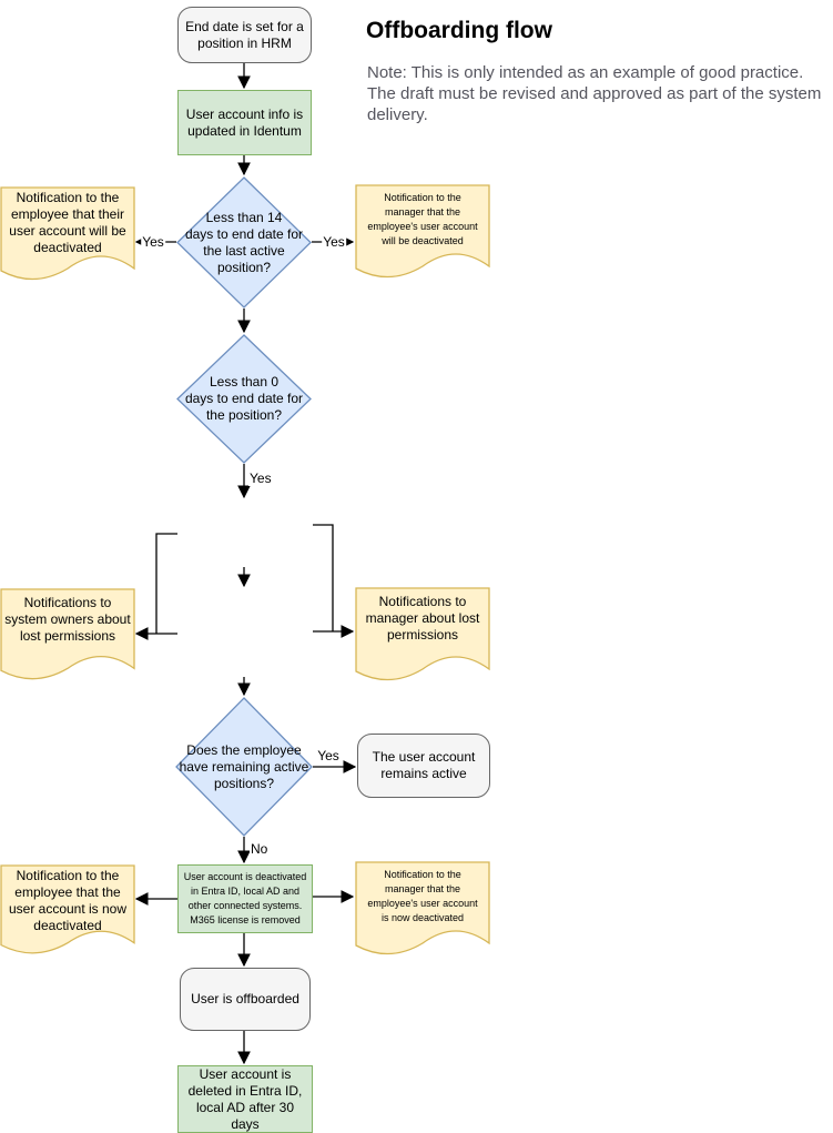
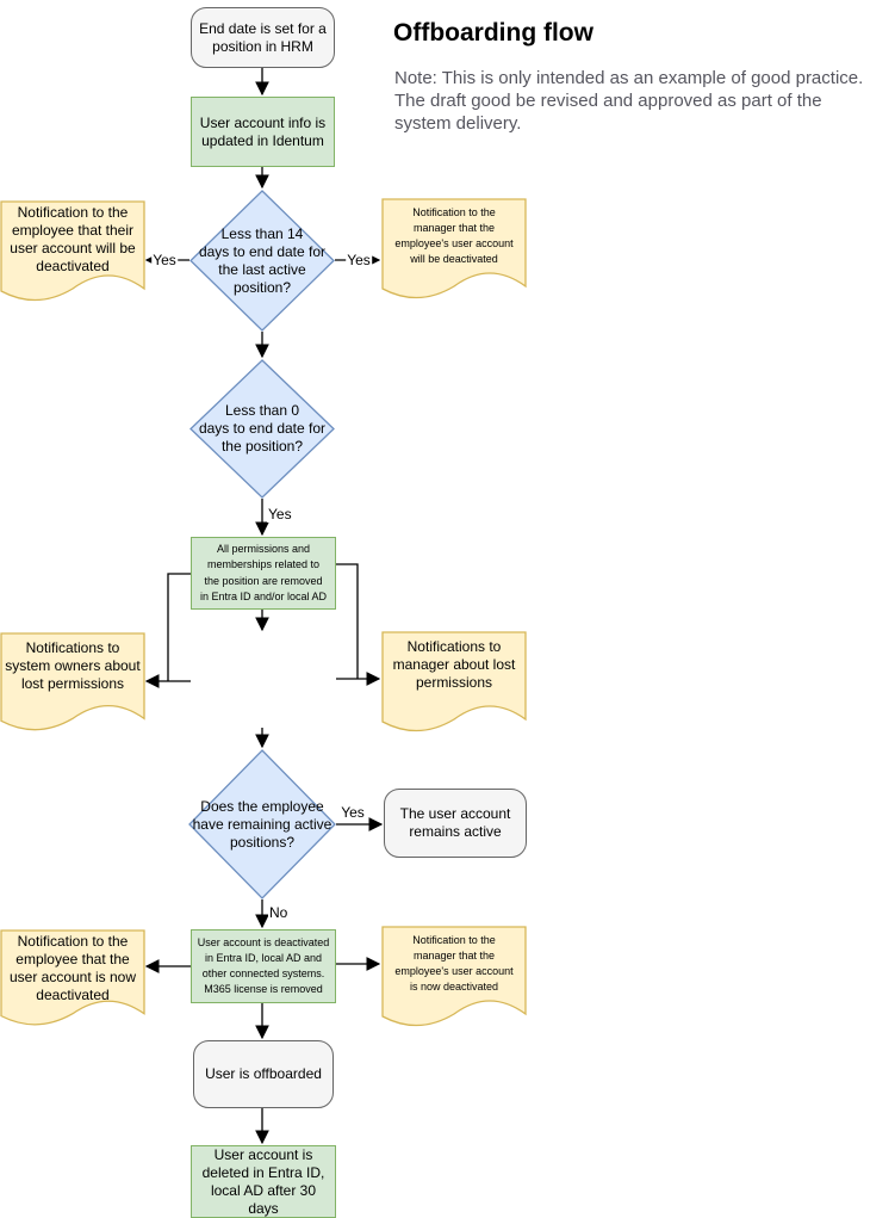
  Offboarding flow
- Note: This is only intended as an example of good practice. The draft must be revised and approved as part of the system delivery.
+ Note: This is only intended as an example of good practice. The draft good be revised and approved as part of the system delivery.
  End date is set for a
  position in HRM
  User account info is
  updated in Identum
  Less than 14
  days to end date for
  the last active
  position?
  Notification to the
  employee that their
  user account will be
  deactivated
  Notification to the
  manager that the
  employee's user account
  will be deactivated
  Less than 0
  days to end date for
  the position?
+ All permissions and
+ memberships related to
+ the position are removed
+ in Entra ID and/or local AD
  Notifications to
  system owners about
  lost permissions
  Notifications to
  manager about lost
  permissions
  Does the employee
  have remaining active
  positions?
  The user account
  remains active
  User account is deactivated
  in Entra ID, local AD and
  other connected systems.
  M365 license is removed
  Notification to the
  employee that the
  user account is now
  deactivated
  Notification to the
  manager that the
  employee's user account
  is now deactivated
  User is offboarded
  User account is
  deleted in Entra ID,
  local AD after 30 days
  Yes
  Yes
  Yes
  Yes
  No
